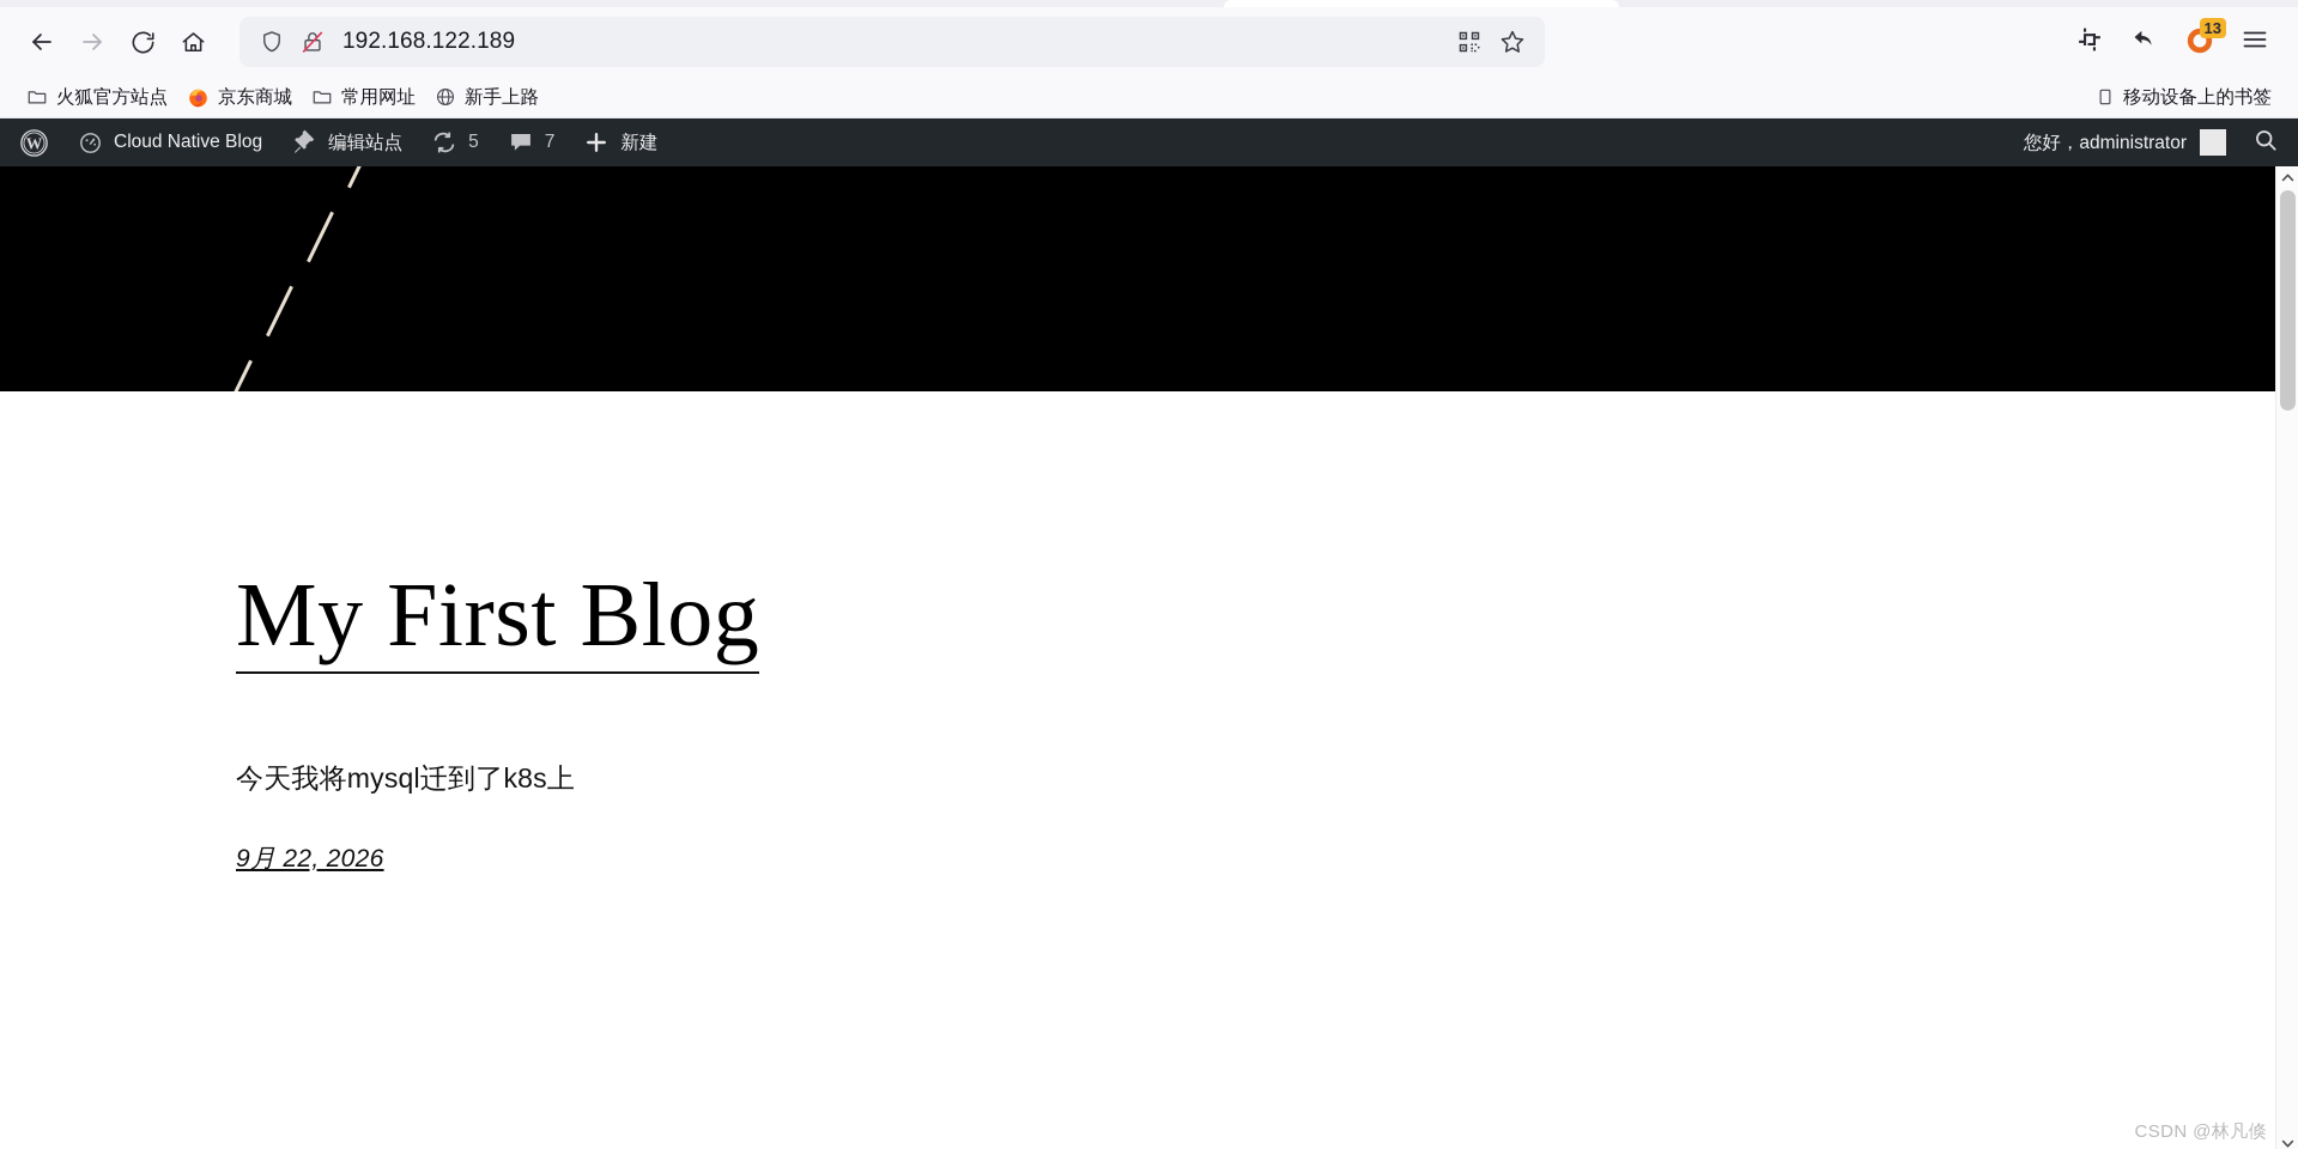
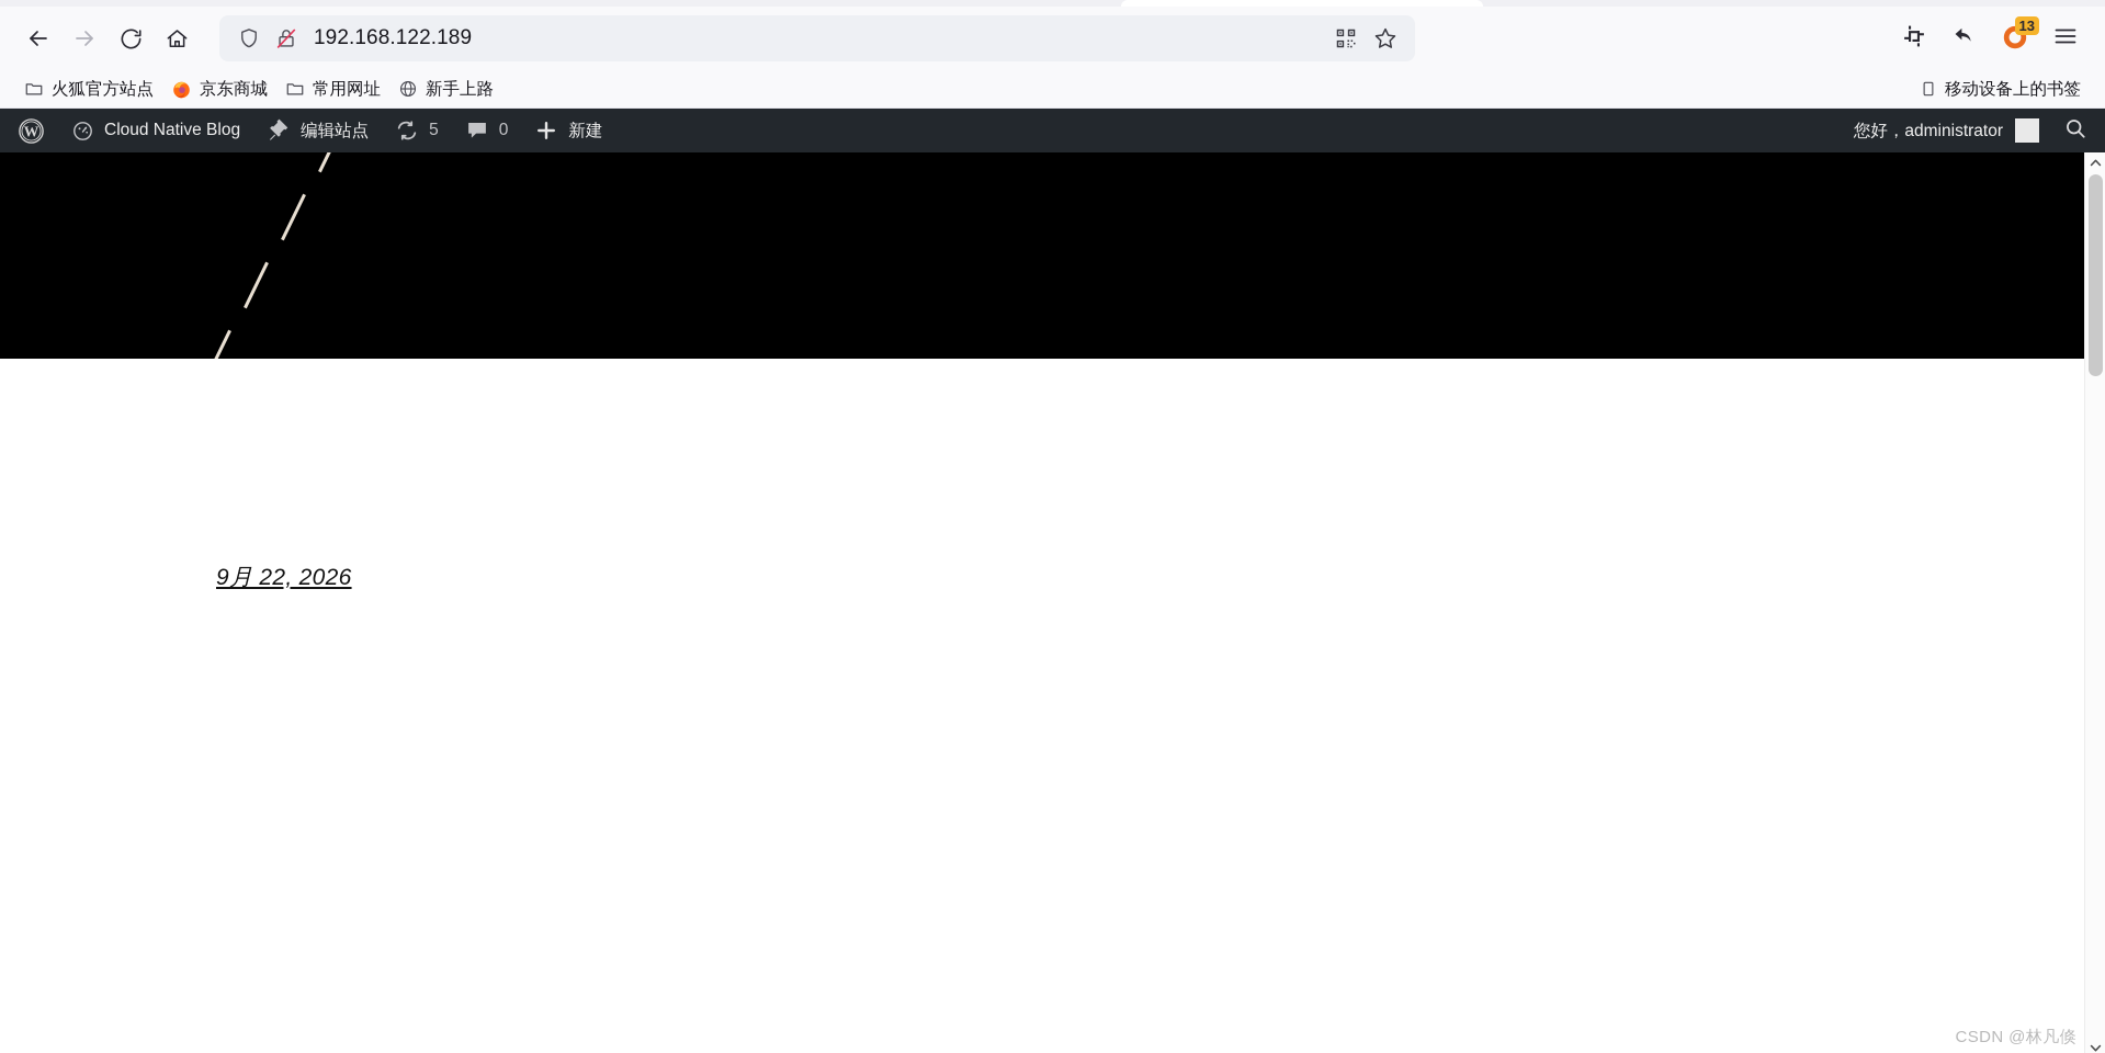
  192.168.122.189
  13
  火狐官方站点
  京东商城
  常用网址
  新手上路
  移动设备上的书签
  W
  Cloud Native Blog
  编辑站点
  5
- 7
+ 0
  新建
  您好，administrator
- My First Blog
- 今天我将mysql迁到了k8s上
  9月 22, 2026
  CSDN @林凡倏
